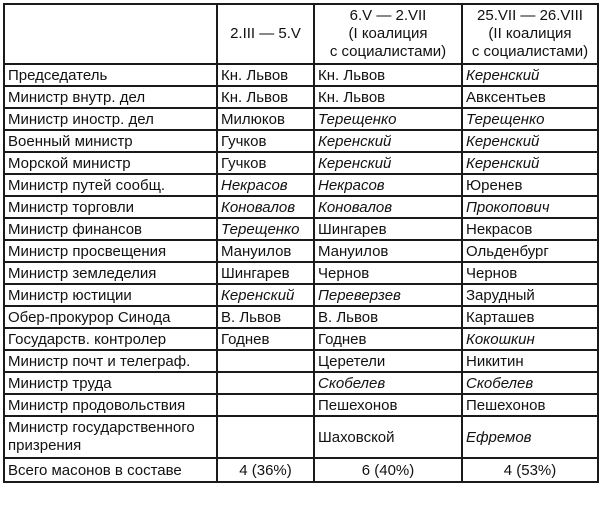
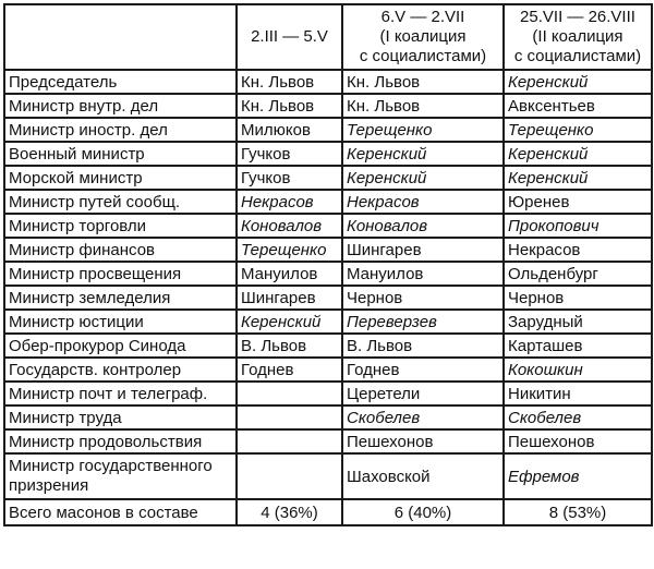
  	2.III — 5.V	6.V — 2.VII (I коалиция с социалистами)	25.VII — 26.VIII (II коалиция с социалистами)
  Председатель	Кн. Львов	Кн. Львов	Керенский
  Министр внутр. дел	Кн. Львов	Кн. Львов	Авксентьев
  Министр иностр. дел	Милюков	Терещенко	Терещенко
  Военный министр	Гучков	Керенский	Керенский
  Морской министр	Гучков	Керенский	Керенский
  Министр путей сообщ.	Некрасов	Некрасов	Юренев
  Министр торговли	Коновалов	Коновалов	Прокопович
  Министр финансов	Терещенко	Шингарев	Некрасов
  Министр просвещения	Мануилов	Мануилов	Ольденбург
  Министр земледелия	Шингарев	Чернов	Чернов
  Министр юстиции	Керенский	Переверзев	Зарудный
  Обер-прокурор Синода	В. Львов	В. Львов	Карташев
  Государств. контролер	Годнев	Годнев	Кокошкин
  Министр почт и телеграф.		Церетели	Никитин
  Министр труда		Скобелев	Скобелев
  Министр продовольствия		Пешехонов	Пешехонов
  Министр государственного призрения		Шаховской	Ефремов
- Всего масонов в составе	4 (36%)	6 (40%)	4 (53%)
+ Всего масонов в составе	4 (36%)	6 (40%)	8 (53%)
